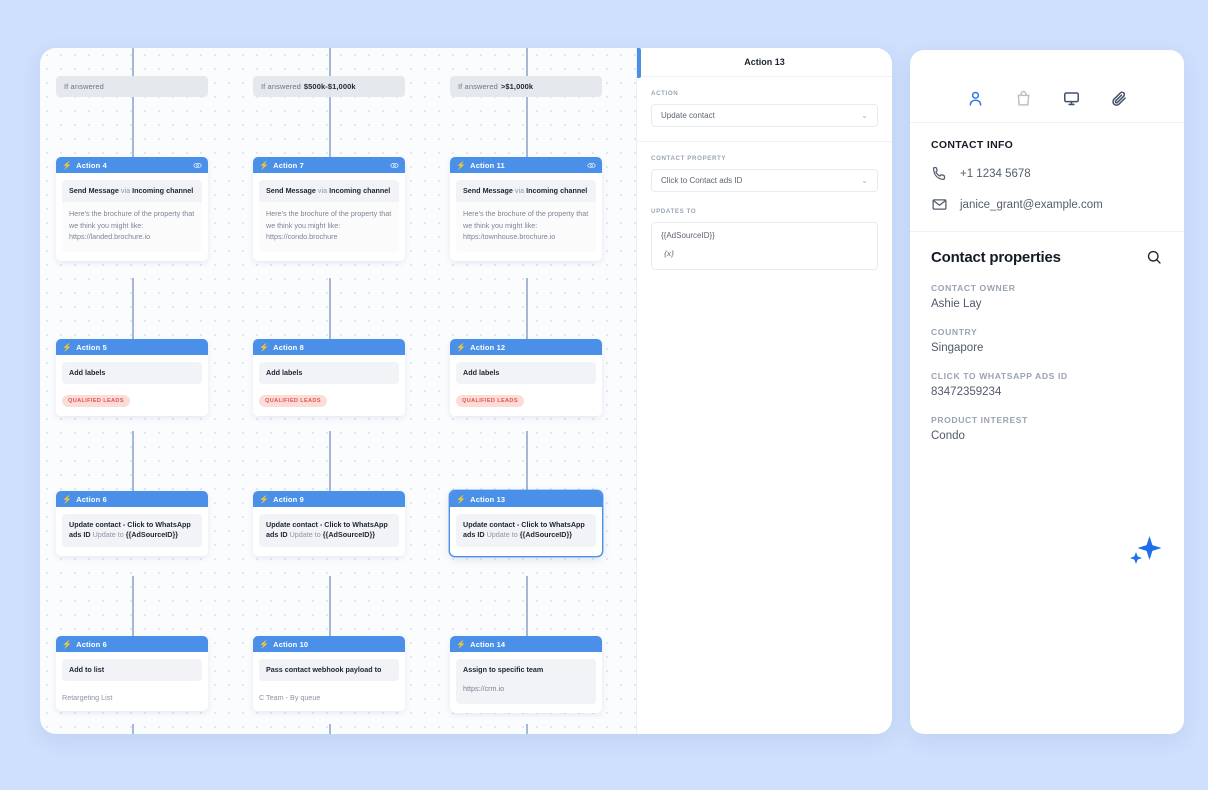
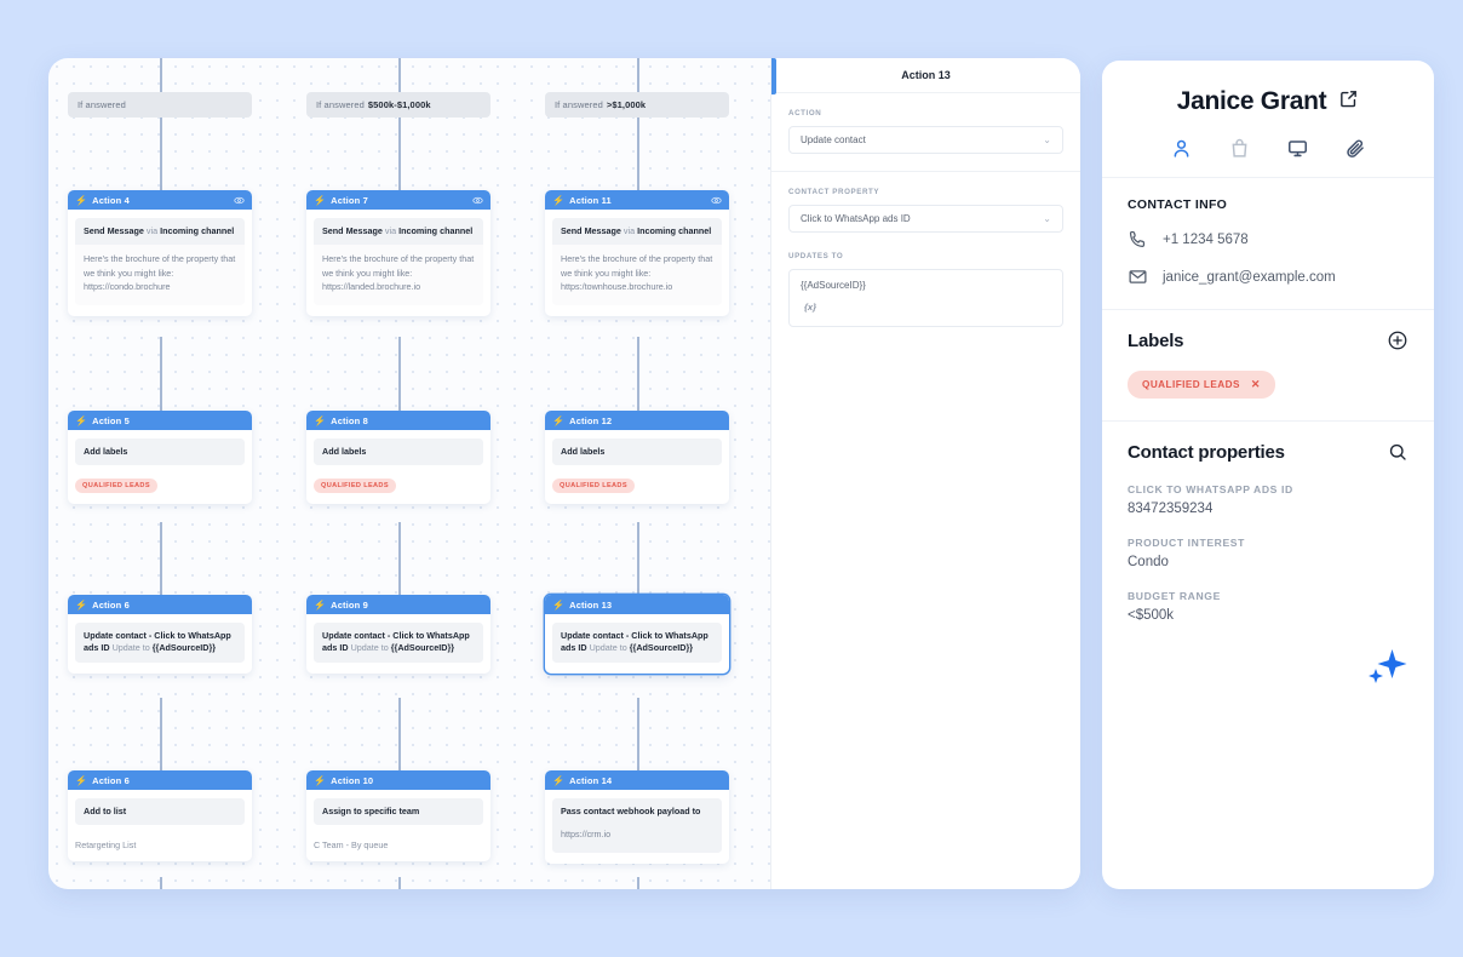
  If answered
  ⚡
  Action 4
  Send Message via Incoming channel
- Here's the brochure of the property that we think you might like: https://landed.brochure.io
+ Here's the brochure of the property that we think you might like: https://condo.brochure
  ⚡
  Action 5
  Add labels
  ⚡
  Action 6
  Update contact - Click to WhatsApp ads ID Update to {{AdSourceID}}
  ⚡
  Action 6
  Add to list
  Retargeting List
  If answered
  $500k-$1,000k
  ⚡
  Action 7
  Send Message via Incoming channel
- Here's the brochure of the property that we think you might like: https://condo.brochure
+ Here's the brochure of the property that we think you might like: https://landed.brochure.io
  ⚡
  Action 8
  Add labels
  ⚡
  Action 9
  Update contact - Click to WhatsApp ads ID Update to {{AdSourceID}}
  ⚡
  Action 10
- Pass contact webhook payload to
+ Assign to specific team
  C Team - By queue
  If answered
  >$1,000k
  ⚡
  Action 11
  Send Message via Incoming channel
  Here's the brochure of the property that we think you might like: https:/townhouse.brochure.io
  ⚡
  Action 12
  Add labels
  ⚡
  Action 13
  Update contact - Click to WhatsApp ads ID Update to {{AdSourceID}}
  ⚡
  Action 14
- Assign to specific team
+ Pass contact webhook payload to
  https://crm.io
  Action 13
  Update contact
  ⌄
- Click to Contact ads ID
+ Click to WhatsApp ads ID
  ⌄
  {{AdSourceID}}
  {x}
+ Janice Grant
  CONTACT INFO
  +1 1234 5678
  janice_grant@example.com
+ Labels
+ QUALIFIED LEADS
+ ✕
  Contact properties
- CONTACT OWNER
- Ashie Lay
- COUNTRY
- Singapore
  CLICK TO WHATSAPP ADS ID
  83472359234
  PRODUCT INTEREST
  Condo
+ BUDGET RANGE
+ <$500k
